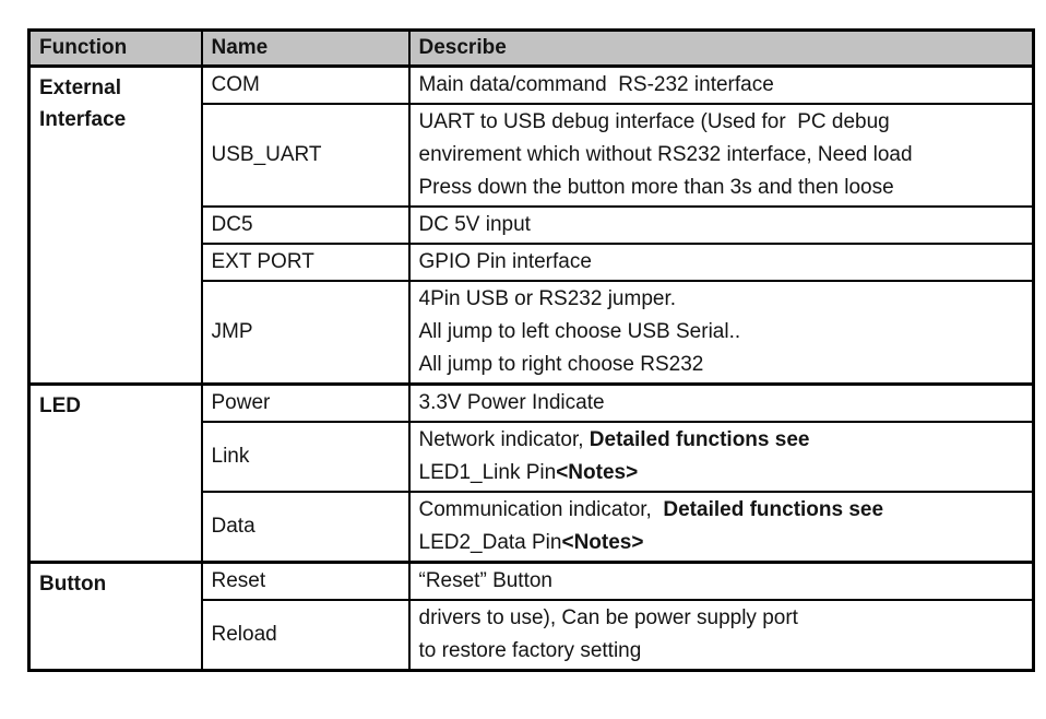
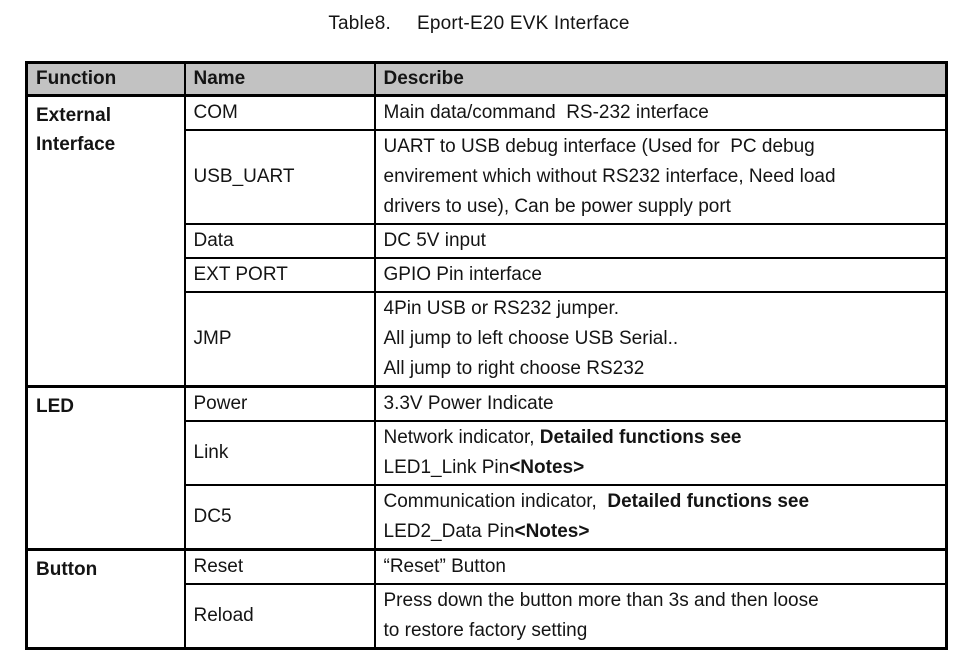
+ Table8. Eport-E20 EVK Interface
  Function	Name	Describe
  External Interface	COM	Main data/command RS-232 interface
- USB_UART	UART to USB debug interface (Used for PC debugenvirement which without RS232 interface, Need loadPress down the button more than 3s and then loose
+ USB_UART	UART to USB debug interface (Used for PC debugenvirement which without RS232 interface, Need loaddrivers to use), Can be power supply port
- DC5	DC 5V input
+ Data	DC 5V input
  EXT PORT	GPIO Pin interface
  JMP	4Pin USB or RS232 jumper.All jump to left choose USB Serial..All jump to right choose RS232
  LED	Power	3.3V Power Indicate
  Link	Network indicator, Detailed functions seeLED1_Link Pin<Notes>
- Data	Communication indicator, Detailed functions seeLED2_Data Pin<Notes>
+ DC5	Communication indicator, Detailed functions seeLED2_Data Pin<Notes>
  Button	Reset	“Reset” Button
- Reload	drivers to use), Can be power supply portto restore factory setting
+ Reload	Press down the button more than 3s and then looseto restore factory setting
